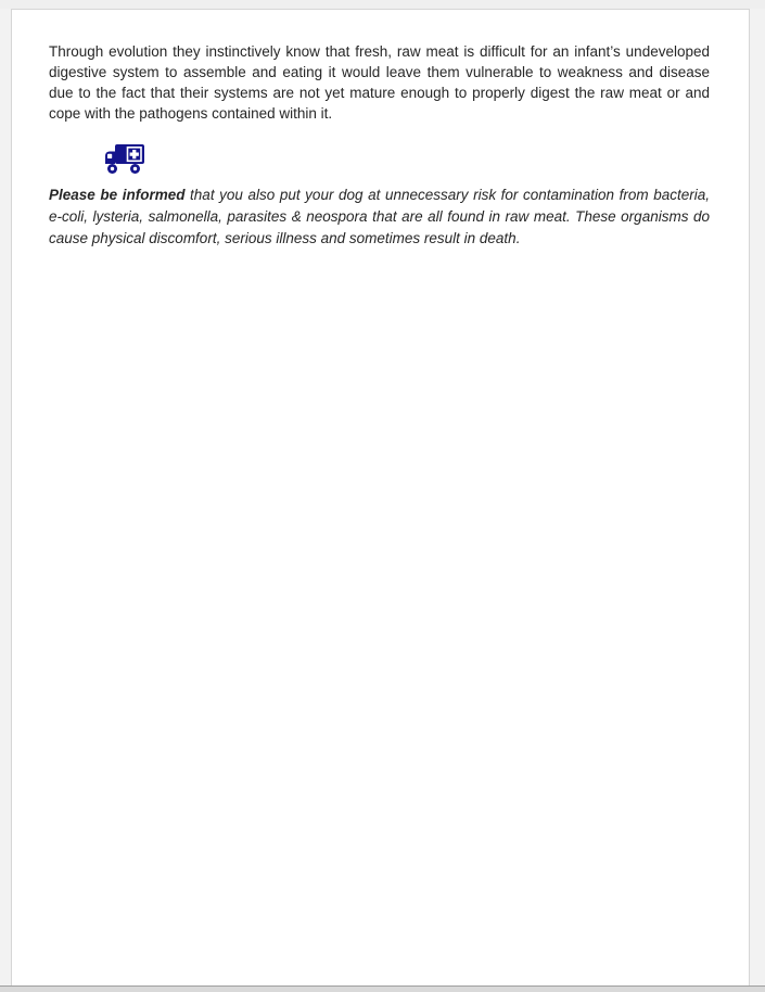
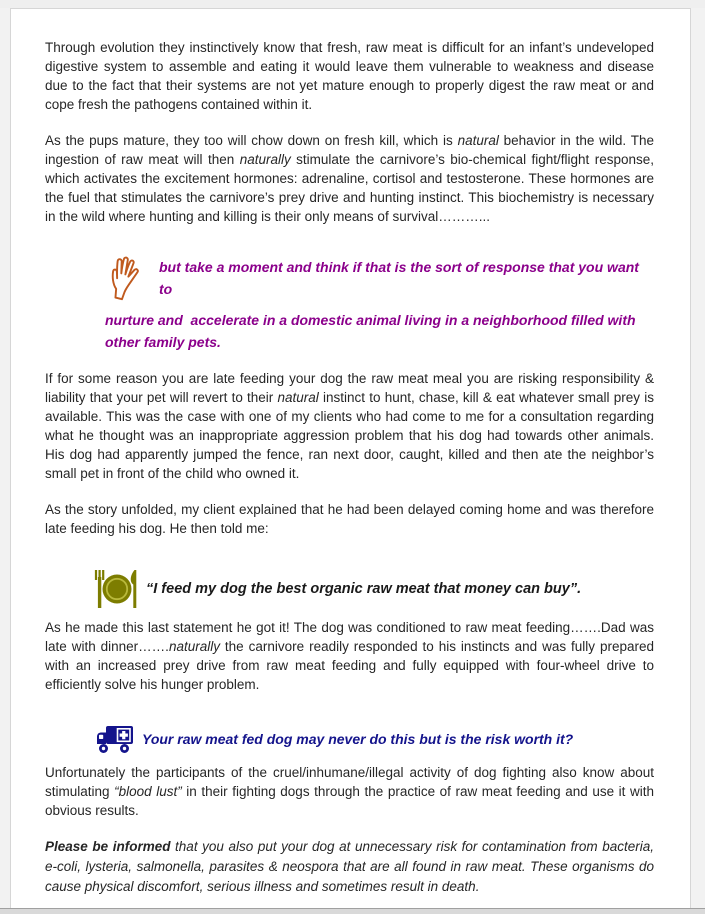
- Through evolution they instinctively know that fresh, raw meat is difficult for an infant’s undeveloped digestive system to assemble and eating it would leave them vulnerable to weakness and disease due to the fact that their systems are not yet mature enough to properly digest the raw meat or and cope with the pathogens contained within it.
+ Through evolution they instinctively know that fresh, raw meat is difficult for an infant’s undeveloped digestive system to assemble and eating it would leave them vulnerable to weakness and disease due to the fact that their systems are not yet mature enough to properly digest the raw meat or and cope fresh the pathogens contained within it.
+ As the pups mature, they too will chow down on fresh kill, which is natural behavior in the wild. The ingestion of raw meat will then naturally stimulate the carnivore’s bio-chemical fight/flight response, which activates the excitement hormones: adrenaline, cortisol and testosterone. These hormones are the fuel that stimulates the carnivore’s prey drive and hunting instinct. This biochemistry is necessary in the wild where hunting and killing is their only means of survival………...
+ but take a moment and think if that is the sort of response that you want to
+ nurture and accelerate in a domestic animal living in a neighborhood filled with other family pets.
+ If for some reason you are late feeding your dog the raw meat meal you are risking responsibility & liability that your pet will revert to their natural instinct to hunt, chase, kill & eat whatever small prey is available. This was the case with one of my clients who had come to me for a consultation regarding what he thought was an inappropriate aggression problem that his dog had towards other animals. His dog had apparently jumped the fence, ran next door, caught, killed and then ate the neighbor’s small pet in front of the child who owned it.
+ As the story unfolded, my client explained that he had been delayed coming home and was therefore late feeding his dog. He then told me:
+ “I feed my dog the best organic raw meat that money can buy”.
+ As he made this last statement he got it! The dog was conditioned to raw meat feeding…….Dad was late with dinner…….naturally the carnivore readily responded to his instincts and was fully prepared with an increased prey drive from raw meat feeding and fully equipped with four-wheel drive to efficiently solve his hunger problem.
+ Your raw meat fed dog may never do this but is the risk worth it?
+ Unfortunately the participants of the cruel/inhumane/illegal activity of dog fighting also know about stimulating “blood lust” in their fighting dogs through the practice of raw meat feeding and use it with obvious results.
  Please be informed that you also put your dog at unnecessary risk for contamination from bacteria, e-coli, lysteria, salmonella, parasites & neospora that are all found in raw meat. These organisms do cause physical discomfort, serious illness and sometimes result in death.
